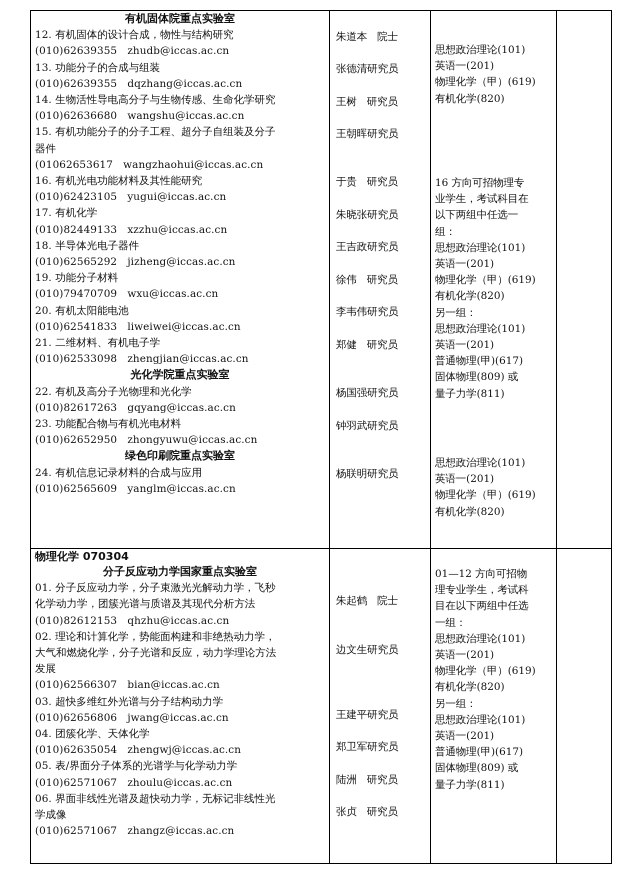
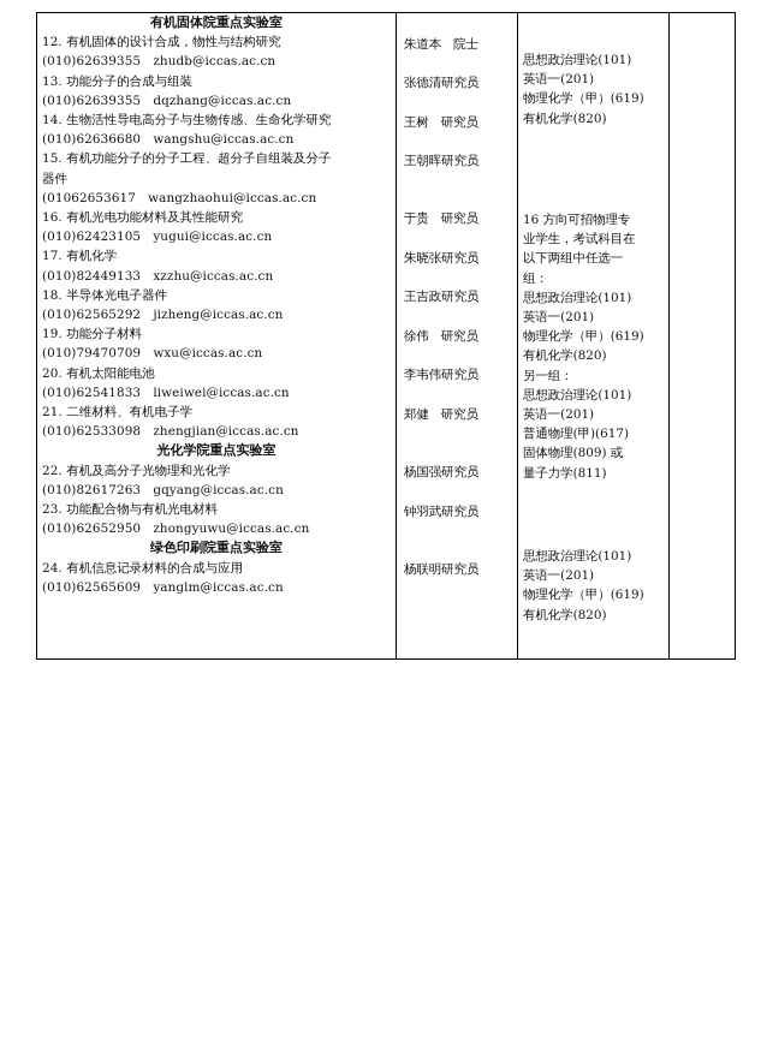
  有机固体院重点实验室12. 有机固体的设计合成，物性与结构研究(010)62639355 zhudb@iccas.ac.cn13. 功能分子的合成与组装(010)62639355 dqzhang@iccas.ac.cn14. 生物活性导电高分子与生物传感、生命化学研究(010)62636680 wangshu@iccas.ac.cn15. 有机功能分子的分子工程、超分子自组装及分子器件(01062653617 wangzhaohui@iccas.ac.cn16. 有机光电功能材料及其性能研究(010)62423105 yugui@iccas.ac.cn17. 有机化学(010)82449133 xzzhu@iccas.ac.cn18. 半导体光电子器件(010)62565292 jizheng@iccas.ac.cn19. 功能分子材料(010)79470709 wxu@iccas.ac.cn20. 有机太阳能电池(010)62541833 liweiwei@iccas.ac.cn21. 二维材料、有机电子学(010)62533098 zhengjian@iccas.ac.cn光化学院重点实验室22. 有机及高分子光物理和光化学(010)82617263 gqyang@iccas.ac.cn23. 功能配合物与有机光电材料(010)62652950 zhongyuwu@iccas.ac.cn绿色印刷院重点实验室24. 有机信息记录材料的合成与应用(010)62565609 yanglm@iccas.ac.cn	朱道本 院士张德清研究员王树 研究员王朝晖研究员于贵 研究员朱晓张研究员王吉政研究员徐伟 研究员李韦伟研究员郑健 研究员杨国强研究员钟羽武研究员杨联明研究员	思想政治理论(101)英语一(201)物理化学（甲）(619)有机化学(820)16 方向可招物理专业学生，考试科目在以下两组中任选一组：思想政治理论(101)英语一(201)物理化学（甲）(619)有机化学(820)另一组：思想政治理论(101)英语一(201)普通物理(甲)(617)固体物理(809) 或量子力学(811)思想政治理论(101)英语一(201)物理化学（甲）(619)有机化学(820)
- 物理化学 070304分子反应动力学国家重点实验室01. 分子反应动力学，分子束激光光解动力学，飞秒化学动力学，团簇光谱与质谱及其现代分析方法(010)82612153 qhzhu@iccas.ac.cn02. 理论和计算化学，势能面构建和非绝热动力学，大气和燃烧化学，分子光谱和反应，动力学理论方法发展(010)62566307 bian@iccas.ac.cn03. 超快多维红外光谱与分子结构动力学(010)62656806 jwang@iccas.ac.cn04. 团簇化学、天体化学(010)62635054 zhengwj@iccas.ac.cn05. 表/界面分子体系的光谱学与化学动力学(010)62571067 zhoulu@iccas.ac.cn06. 界面非线性光谱及超快动力学，无标记非线性光学成像(010)62571067 zhangz@iccas.ac.cn	朱起鹤 院士边文生研究员王建平研究员郑卫军研究员陆洲 研究员张贞 研究员	01—12 方向可招物理专业学生，考试科目在以下两组中任选一组：思想政治理论(101)英语一(201)物理化学（甲）(619)有机化学(820)另一组：思想政治理论(101)英语一(201)普通物理(甲)(617)固体物理(809) 或量子力学(811)
